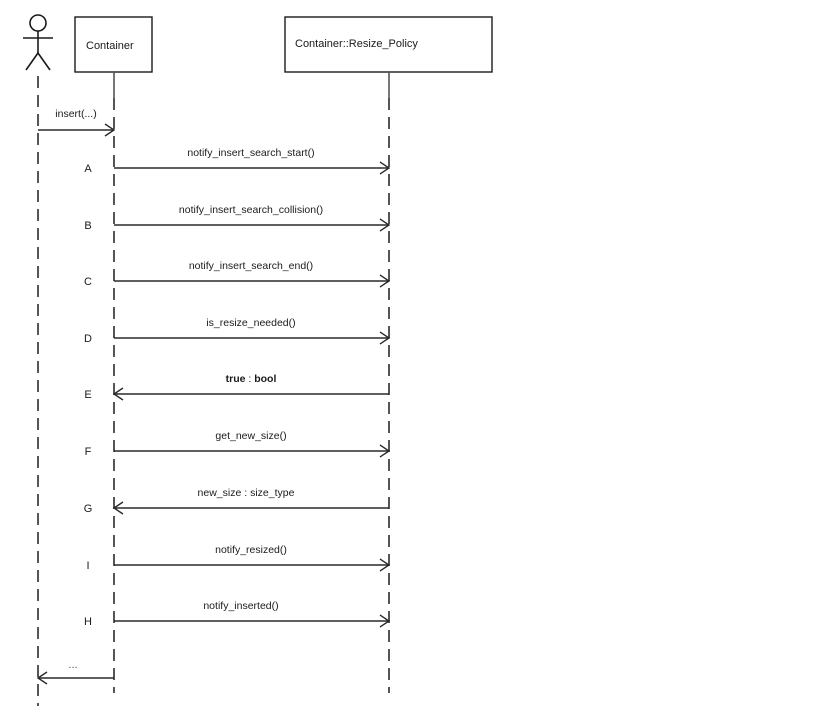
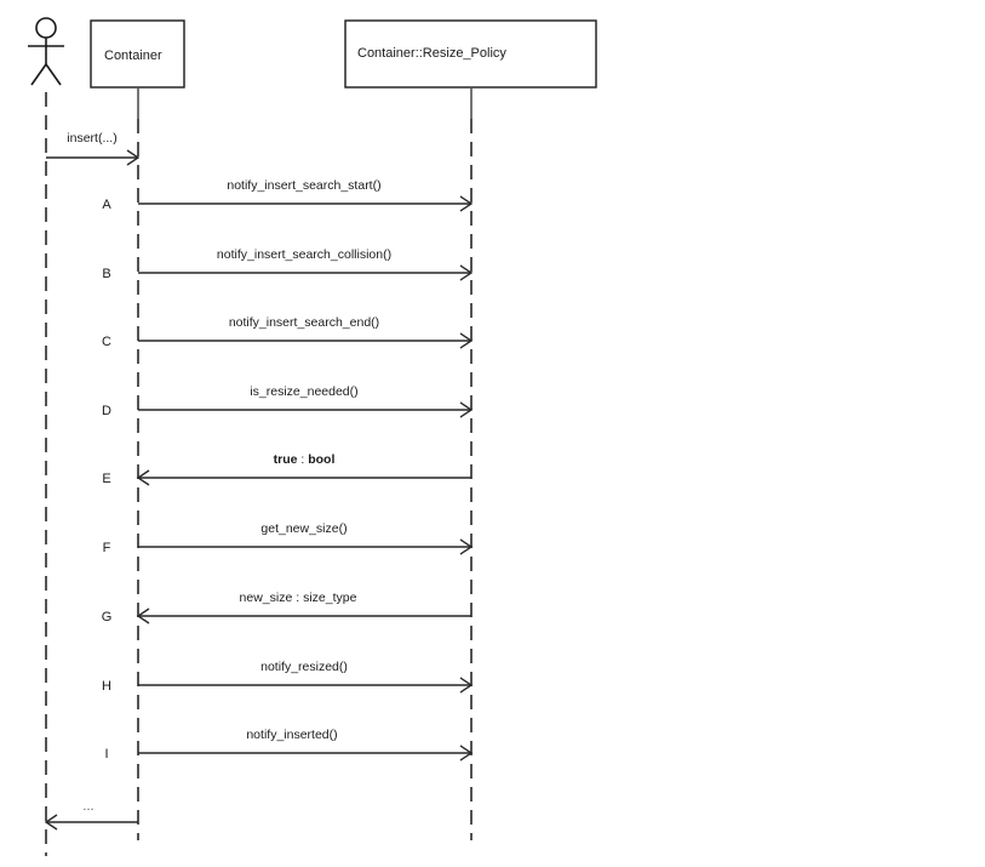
  Container
  Container::Resize_Policy
  insert(...)
  A
  notify_insert_search_start()
  B
  notify_insert_search_collision()
  C
  notify_insert_search_end()
  D
  is_resize_needed()
  E
  true : bool
  F
  get_new_size()
  G
  new_size : size_type
- I
+ H
  notify_resized()
- H
+ I
  notify_inserted()
  ...
